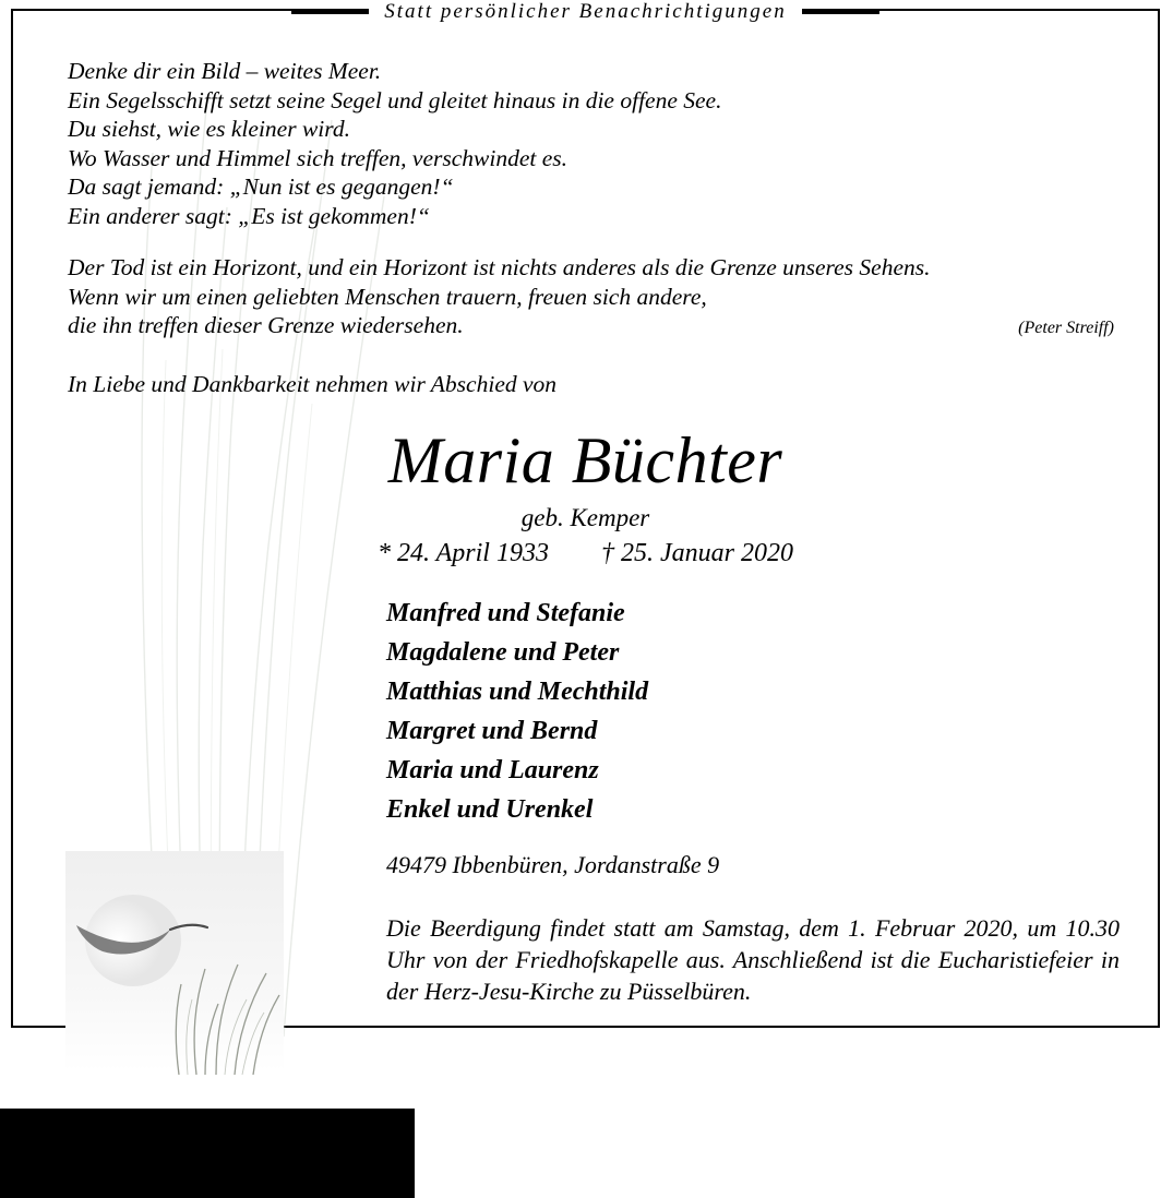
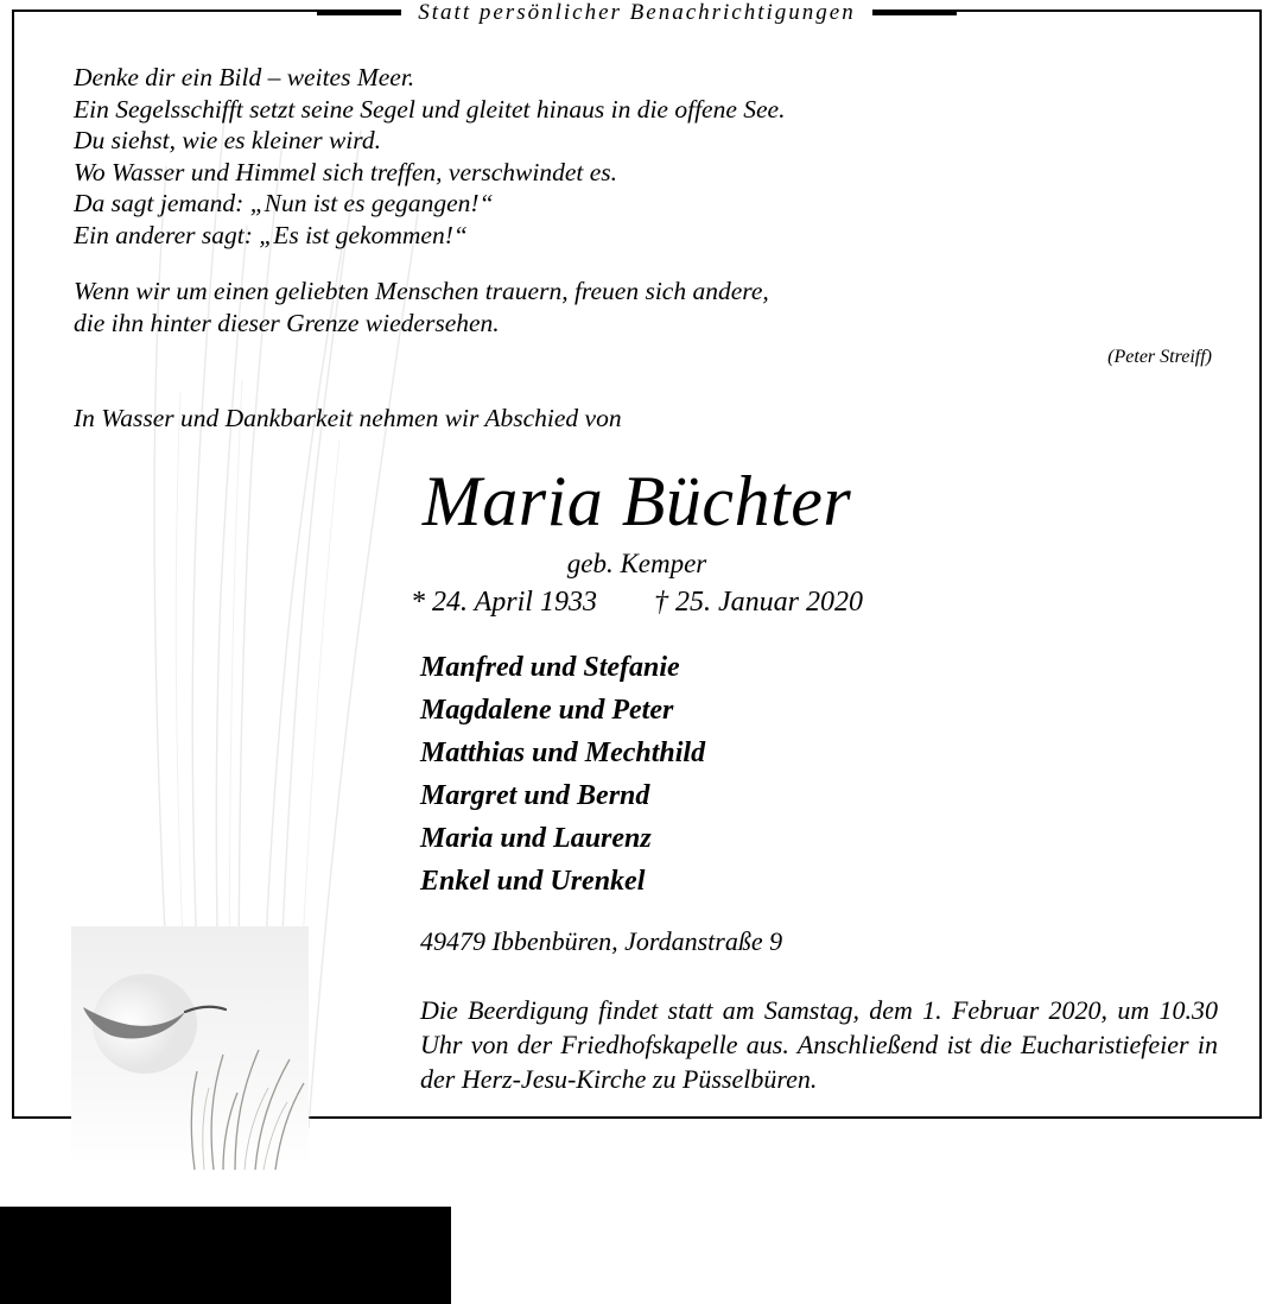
  Statt persönlicher Benachrichtigungen
  Denke dir ein Bild – weites Meer.
  Ein Segelsschifft setzt seine Segel und gleitet hinaus in die offene See.
  Du siehst, wie es kleiner wird.
  Wo Wasser und Himmel sich treffen, verschwindet es.
  Da sagt jemand: „Nun ist es gegangen!“
  Ein anderer sagt: „Es ist gekommen!“
- Der Tod ist ein Horizont, und ein Horizont ist nichts anderes als die Grenze unseres Sehens.
  Wenn wir um einen geliebten Menschen trauern, freuen sich andere,
- die ihn treffen dieser Grenze wiedersehen.
+ die ihn hinter dieser Grenze wiedersehen.
  (Peter Streiff)
- In Liebe und Dankbarkeit nehmen wir Abschied von
+ In Wasser und Dankbarkeit nehmen wir Abschied von
  Maria Büchter
  geb. Kemper
  * 24. April 1933 † 25. Januar 2020
  Manfred und Stefanie
  Magdalene und Peter
  Matthias und Mechthild
  Margret und Bernd
  Maria und Laurenz
  Enkel und Urenkel
  49479 Ibbenbüren, Jordanstraße 9
  Die Beerdigung findet statt am Samstag, dem 1. Februar 2020, um 10.30 Uhr von der Friedhofskapelle aus. Anschließend ist die Eucharistiefeier in der Herz-Jesu-Kirche zu Püsselbüren.
